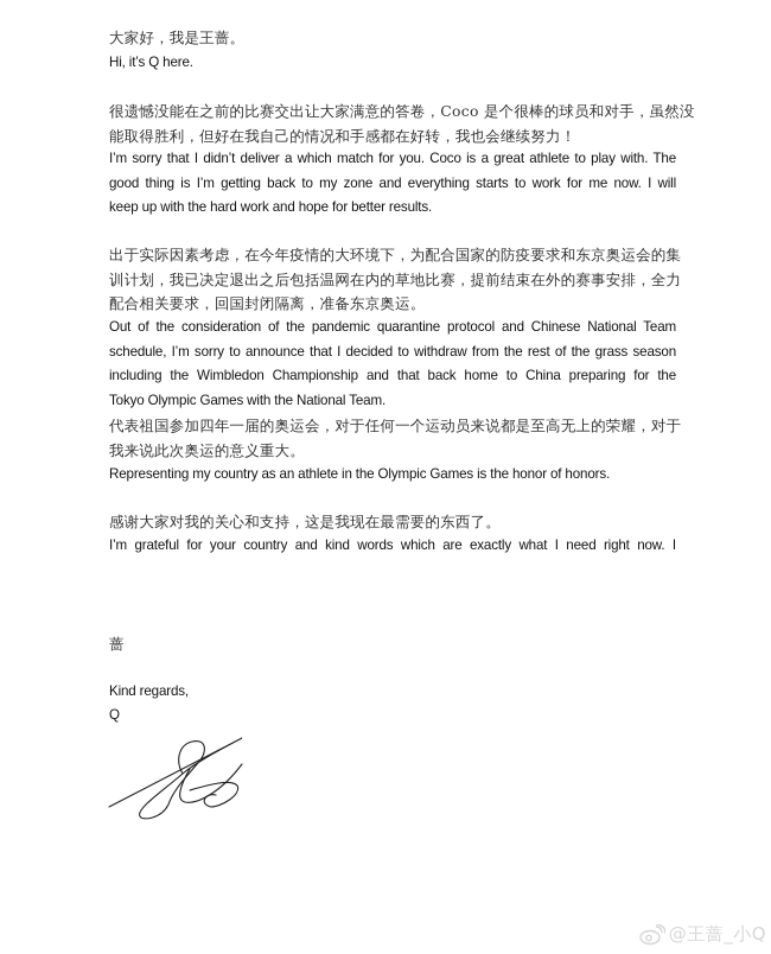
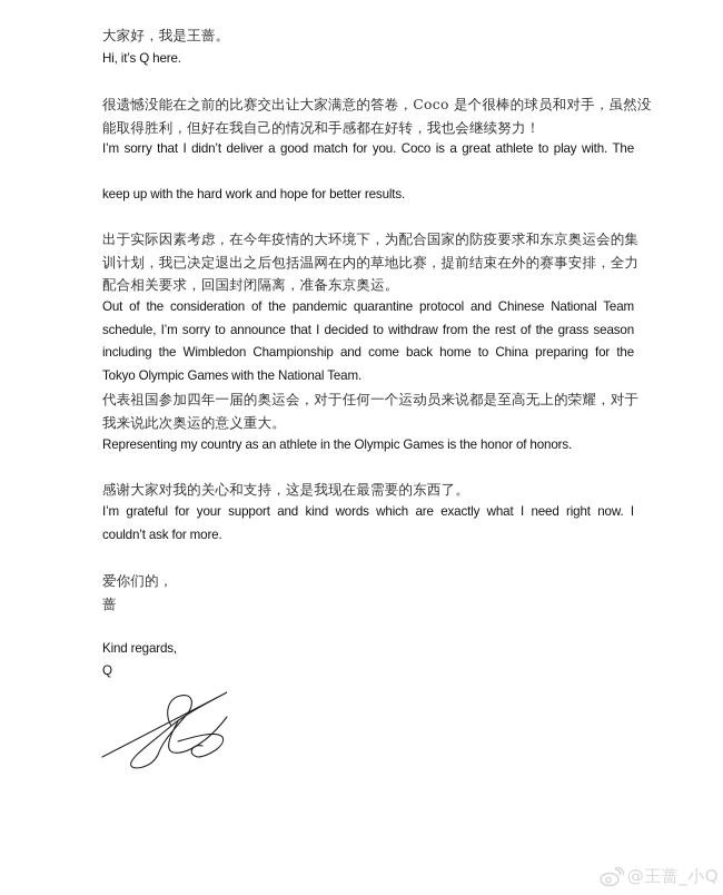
  大家好，我是王蔷。
  Hi, it’s Q here.
  很遗憾没能在之前的比赛交出让大家满意的答卷，Coco 是个很棒的球员和对手，虽然没
  能取得胜利，但好在我自己的情况和手感都在好转，我也会继续努力！
- I’m sorry that I didn’t deliver a which match for you. Coco is a great athlete to play with. The
+ I’m sorry that I didn’t deliver a good match for you. Coco is a great athlete to play with. The
- good thing is I’m getting back to my zone and everything starts to work for me now. I will
  keep up with the hard work and hope for better results.
  出于实际因素考虑，在今年疫情的大环境下，为配合国家的防疫要求和东京奥运会的集
  训计划，我已决定退出之后包括温网在内的草地比赛，提前结束在外的赛事安排，全力
  配合相关要求，回国封闭隔离，准备东京奥运。
  Out of the consideration of the pandemic quarantine protocol and Chinese National Team
  schedule, I’m sorry to announce that I decided to withdraw from the rest of the grass season
- including the Wimbledon Championship and that back home to China preparing for the
+ including the Wimbledon Championship and come back home to China preparing for the
  Tokyo Olympic Games with the National Team.
  代表祖国参加四年一届的奥运会，对于任何一个运动员来说都是至高无上的荣耀，对于
  我来说此次奥运的意义重大。
  Representing my country as an athlete in the Olympic Games is the honor of honors.
  感谢大家对我的关心和支持，这是我现在最需要的东西了。
- I’m grateful for your country and kind words which are exactly what I need right now. I
+ I’m grateful for your support and kind words which are exactly what I need right now. I
+ couldn’t ask for more.
+ 爱你们的，
  蔷
  Kind regards,
  Q
  @王蔷_小Q
